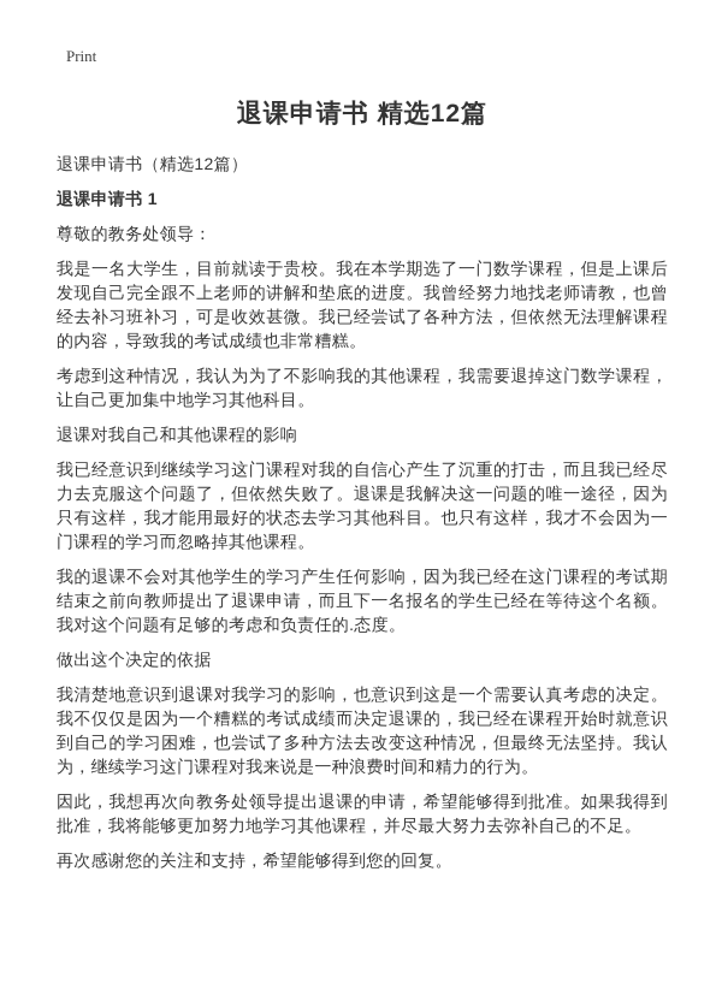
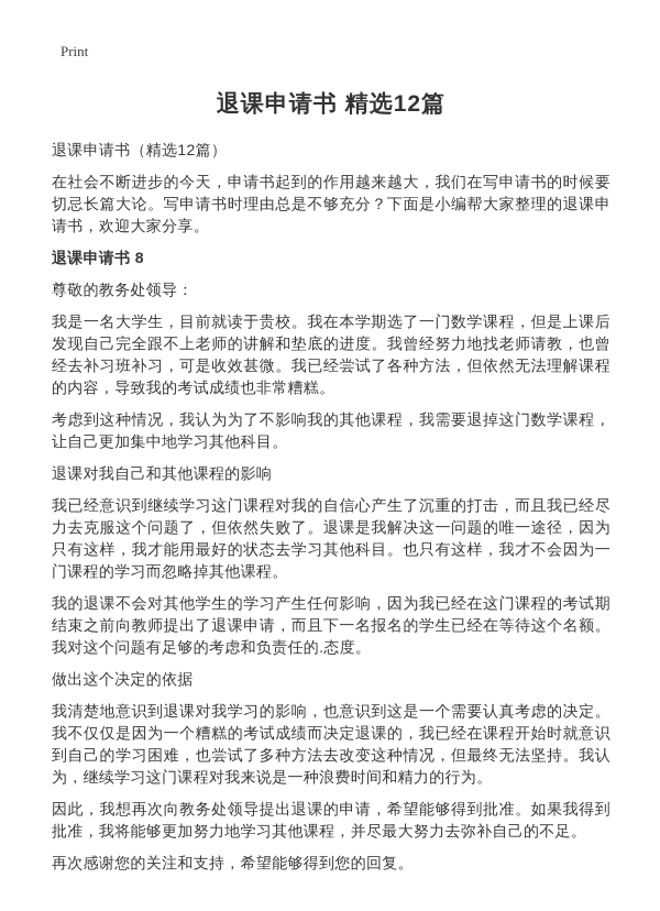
  Print
  退课申请书 精选12篇
  退课申请书（精选12篇）
+ 在社会不断进步的今天，申请书起到的作用越来越大，我们在写申请书的时候要切忌长篇大论。写申请书时理由总是不够充分？下面是小编帮大家整理的退课申请书，欢迎大家分享。
- 退课申请书 1
+ 退课申请书 8
  尊敬的教务处领导：
  我是一名大学生，目前就读于贵校。我在本学期选了一门数学课程，但是上课后发现自己完全跟不上老师的讲解和垫底的进度。我曾经努力地找老师请教，也曾经去补习班补习，可是收效甚微。我已经尝试了各种方法，但依然无法理解课程的内容，导致我的考试成绩也非常糟糕。
  考虑到这种情况，我认为为了不影响我的其他课程，我需要退掉这门数学课程，让自己更加集中地学习其他科目。
  退课对我自己和其他课程的影响
  我已经意识到继续学习这门课程对我的自信心产生了沉重的打击，而且我已经尽力去克服这个问题了，但依然失败了。退课是我解决这一问题的唯一途径，因为只有这样，我才能用最好的状态去学习其他科目。也只有这样，我才不会因为一门课程的学习而忽略掉其他课程。
  我的退课不会对其他学生的学习产生任何影响，因为我已经在这门课程的考试期结束之前向教师提出了退课申请，而且下一名报名的学生已经在等待这个名额。我对这个问题有足够的考虑和负责任的.态度。
  做出这个决定的依据
  我清楚地意识到退课对我学习的影响，也意识到这是一个需要认真考虑的决定。我不仅仅是因为一个糟糕的考试成绩而决定退课的，我已经在课程开始时就意识到自己的学习困难，也尝试了多种方法去改变这种情况，但最终无法坚持。我认为，继续学习这门课程对我来说是一种浪费时间和精力的行为。
  因此，我想再次向教务处领导提出退课的申请，希望能够得到批准。如果我得到批准，我将能够更加努力地学习其他课程，并尽最大努力去弥补自己的不足。
  再次感谢您的关注和支持，希望能够得到您的回复。
